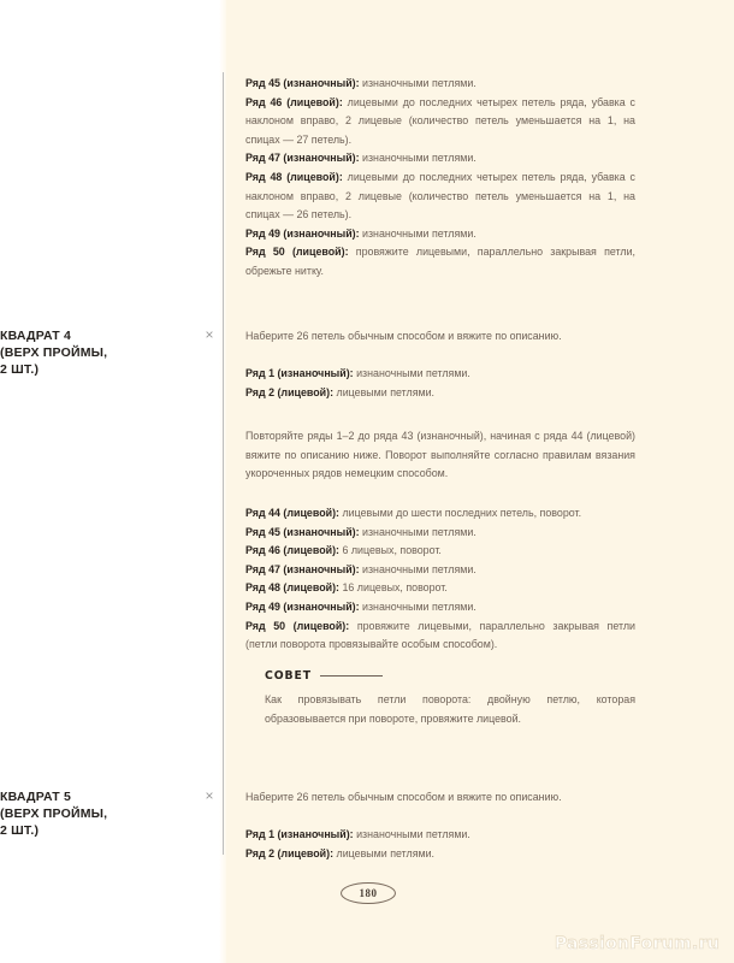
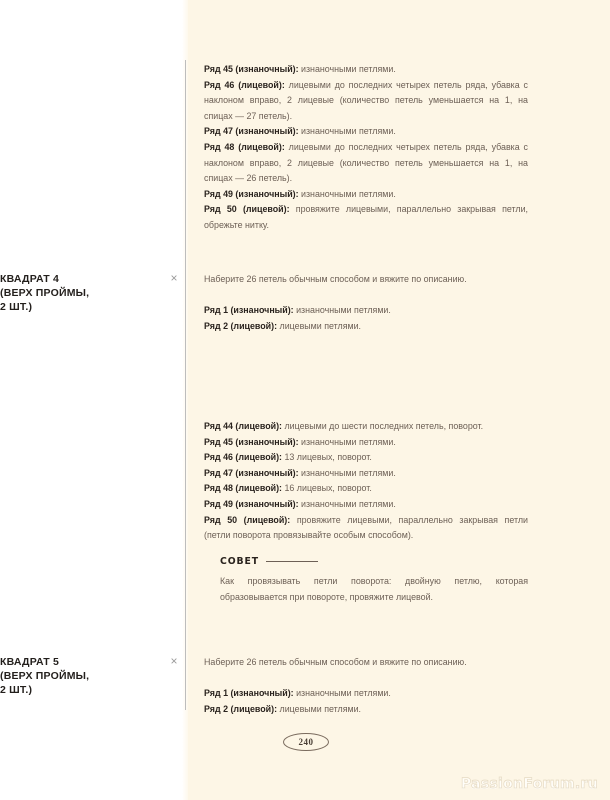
  КВАДРАТ 4
  (ВЕРХ ПРОЙМЫ,
  2 ШТ.)
  ×
  КВАДРАТ 5
  (ВЕРХ ПРОЙМЫ,
  2 ШТ.)
  ×
  Ряд 45 (изнаночный): изнаночными петлями.
  Ряд 46 (лицевой): лицевыми до последних четырех петель ряда, убавка с наклоном вправо, 2 лицевые (количество петель уменьшается на 1, на спицах — 27 петель).
  Ряд 47 (изнаночный): изнаночными петлями.
  Ряд 48 (лицевой): лицевыми до последних четырех петель ряда, убавка с наклоном вправо, 2 лицевые (количество петель уменьшается на 1, на спицах — 26 петель).
  Ряд 49 (изнаночный): изнаночными петлями.
  Ряд 50 (лицевой): провяжите лицевыми, параллельно закрывая петли, обрежьте нитку.
  Наберите 26 петель обычным способом и вяжите по описанию.
  Ряд 1 (изнаночный): изнаночными петлями.
  Ряд 2 (лицевой): лицевыми петлями.
- Повторяйте ряды 1–2 до ряда 43 (изнаночный), начиная с ряда 44 (лицевой) вяжите по описанию ниже. Поворот выполняйте согласно правилам вязания укороченных рядов немецким способом.
  Ряд 44 (лицевой): лицевыми до шести последних петель, поворот.
  Ряд 45 (изнаночный): изнаночными петлями.
- Ряд 46 (лицевой): 6 лицевых, поворот.
+ Ряд 46 (лицевой): 13 лицевых, поворот.
  Ряд 47 (изнаночный): изнаночными петлями.
  Ряд 48 (лицевой): 16 лицевых, поворот.
  Ряд 49 (изнаночный): изнаночными петлями.
  Ряд 50 (лицевой): провяжите лицевыми, параллельно закрывая петли (петли поворота провязывайте особым способом).
  СОВЕТ
  Как провязывать петли поворота: двойную петлю, которая образовывается при повороте, провяжите лицевой.
  Наберите 26 петель обычным способом и вяжите по описанию.
  Ряд 1 (изнаночный): изнаночными петлями.
  Ряд 2 (лицевой): лицевыми петлями.
- 180
+ 240
  PassionForum.ru
